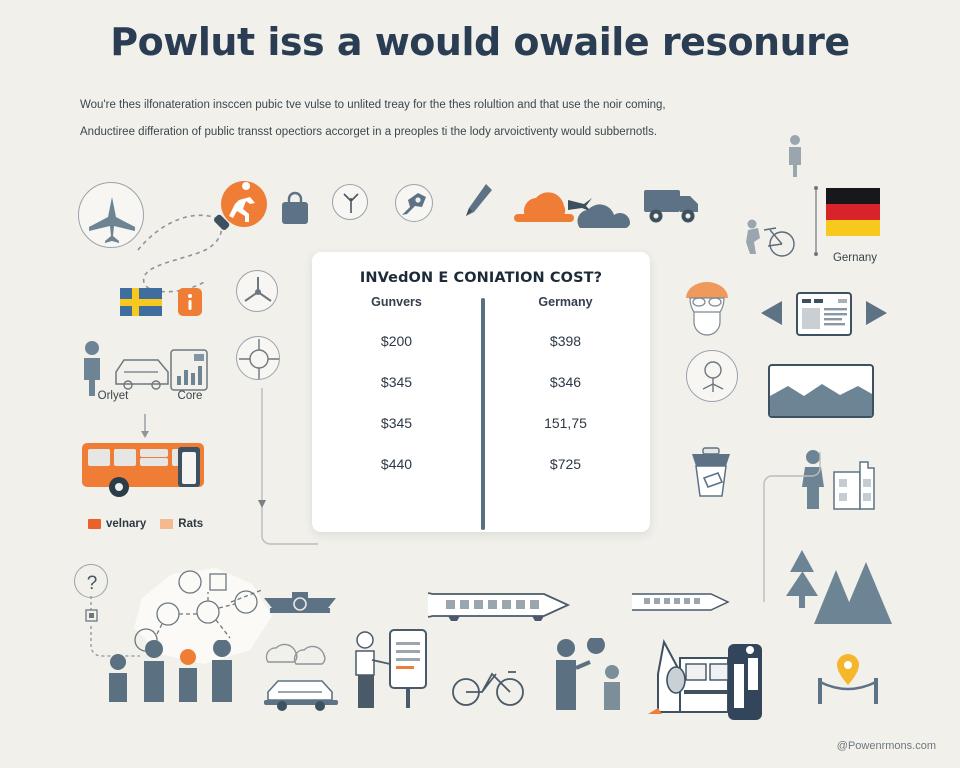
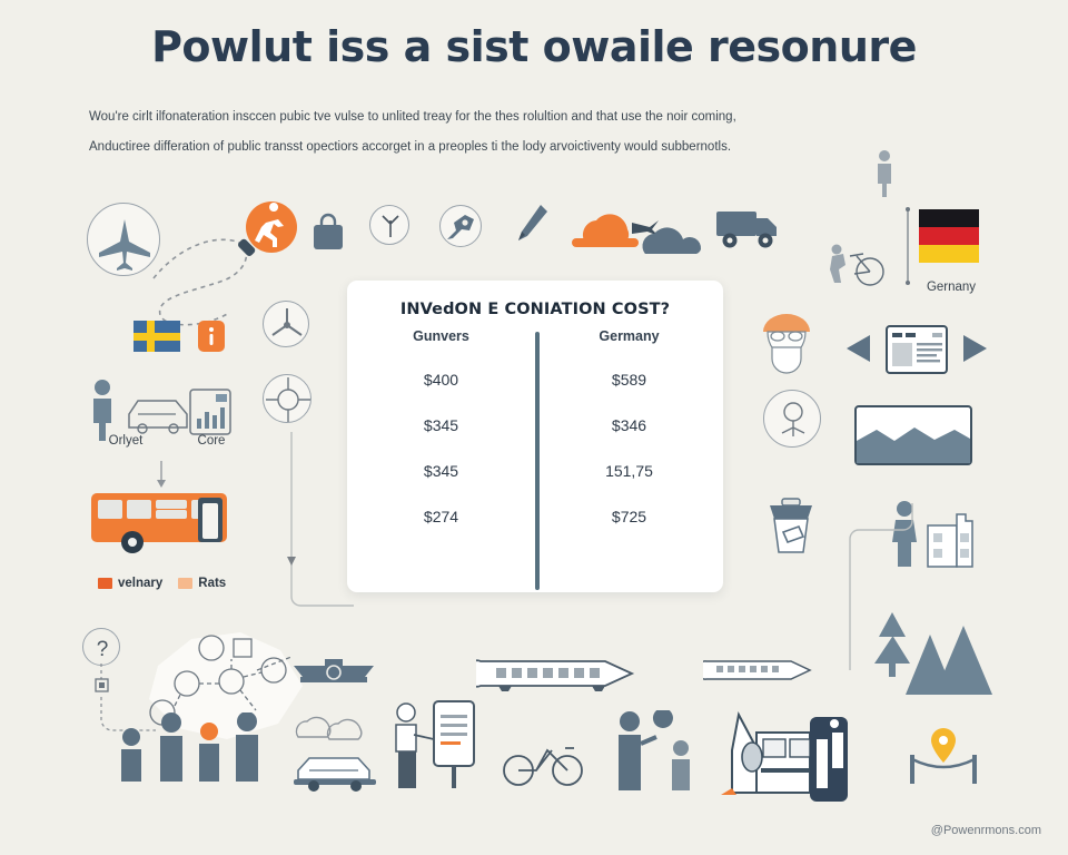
- Powlut iss a would owaile resonure
+ Powlut iss a sist owaile resonure
- Wou're thes ilfonateration insccen pubic tve vulse to unlited treay for the thes rolultion and that use the noir coming,
+ Wou're cirlt ilfonateration insccen pubic tve vulse to unlited treay for the thes rolultion and that use the noir coming,
  Anductiree differation of public transst opectiors accorget in a preoples ti the lody arvoictiventy would subbernotls.
  Gernany
  Orlyet
  Core
  velnary
  Rats
  INVedON E CONIATION COST?
  Gunvers
  Germany
- $200
+ $400
- $398
+ $589
  $345
  $346
  $345
  151,75
- $440
+ $274
  $725
  ?
  @Powenrmons.com
